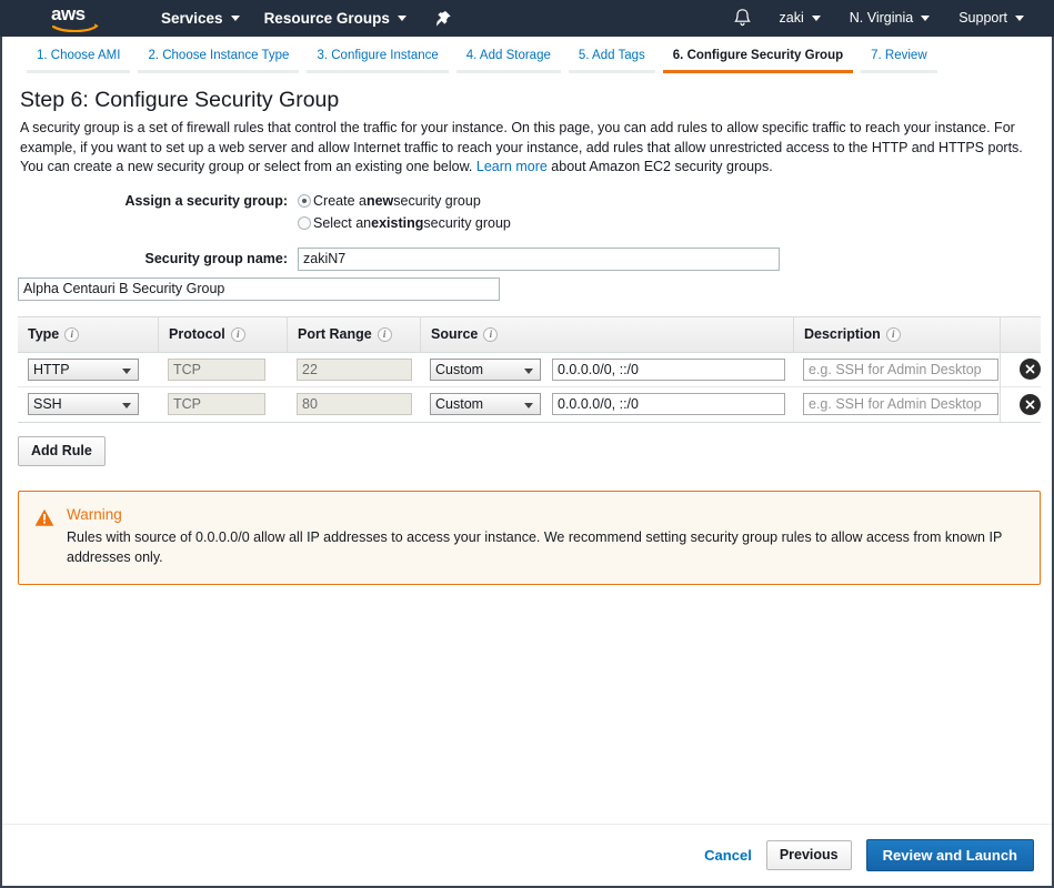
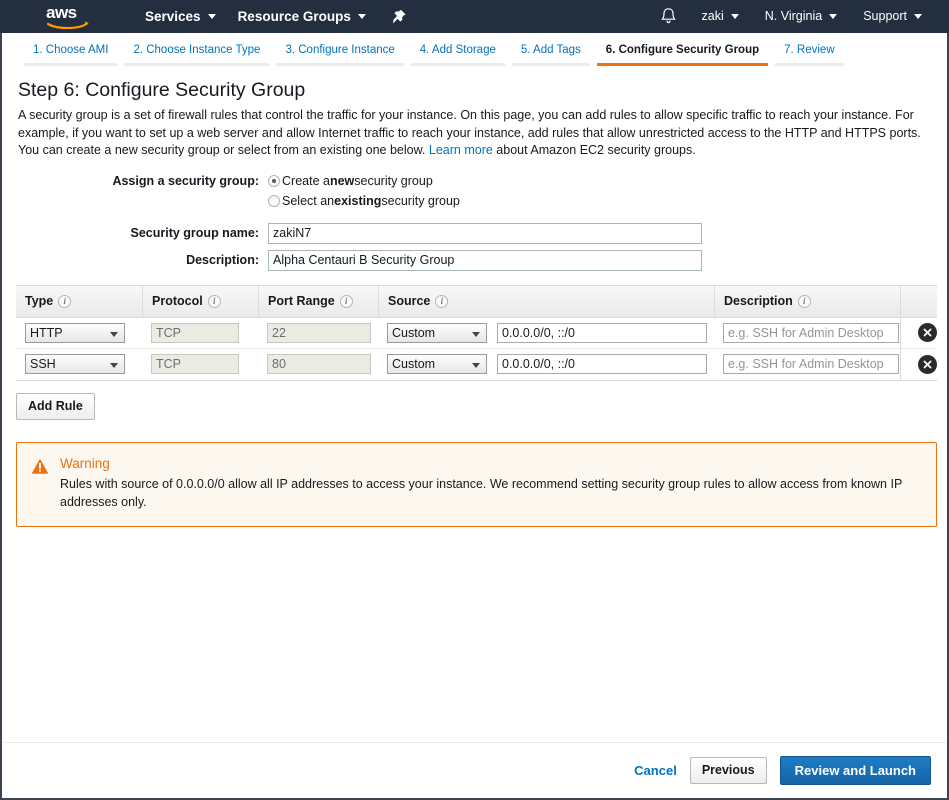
  aws
  Services
  Resource Groups
  zaki
  N. Virginia
  Support
  1. Choose AMI
  2. Choose Instance Type
  3. Configure Instance
  4. Add Storage
  5. Add Tags
  6. Configure Security Group
  7. Review
  Step 6: Configure Security Group
  A security group is a set of firewall rules that control the traffic for your instance. On this page, you can add rules to allow specific traffic to reach your instance. For example, if you want to set up a web server and allow Internet traffic to reach your instance, add rules that allow unrestricted access to the HTTP and HTTPS ports. You can create a new security group or select from an existing one below. Learn more about Amazon EC2 security groups.
  Assign a security group:
  Create a
  new
  security group
  Select an
  existing
  security group
  Security group name:
  zakiN7
+ Description:
  Alpha Centauri B Security Group
  Type
  i
  Protocol
  i
  Port Range
  i
  Source
  i
  Description
  i
  HTTP
  TCP
  22
  Custom
  0.0.0.0/0, ::/0
  e.g. SSH for Admin Desktop
  SSH
  TCP
  80
  Custom
  0.0.0.0/0, ::/0
  e.g. SSH for Admin Desktop
  Add Rule
  Warning
  Rules with source of 0.0.0.0/0 allow all IP addresses to access your instance. We recommend setting security group rules to allow access from known IP addresses only.
  Cancel
  Previous
  Review and Launch
